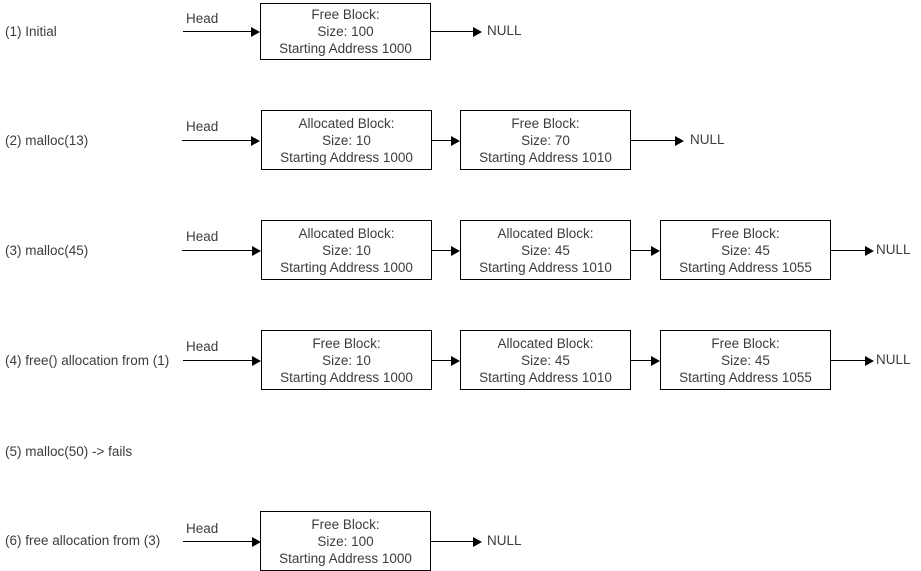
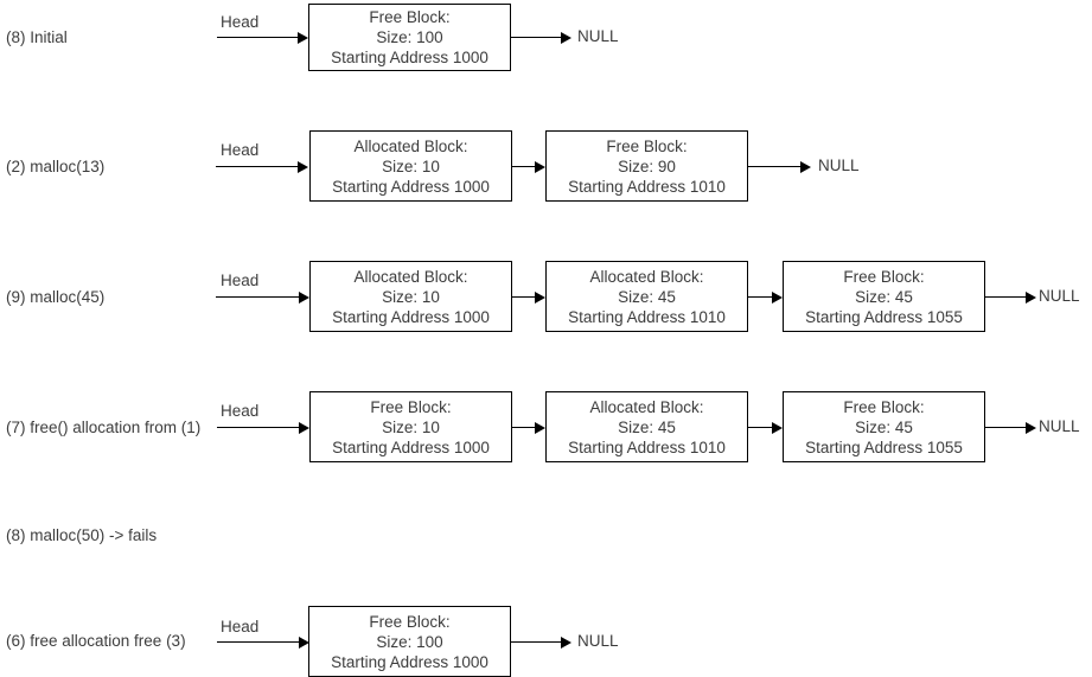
- (1) Initial
+ (8) Initial
  Head
  Free Block:
  Size: 100
  Starting Address 1000
  NULL
  (2) malloc(13)
  Head
  Allocated Block:
  Size: 10
  Starting Address 1000
  Free Block:
- Size: 70
+ Size: 90
  Starting Address 1010
  NULL
- (3) malloc(45)
+ (9) malloc(45)
  Head
  Allocated Block:
  Size: 10
  Starting Address 1000
  Allocated Block:
  Size: 45
  Starting Address 1010
  Free Block:
  Size: 45
  Starting Address 1055
  NULL
- (4) free() allocation from (1)
+ (7) free() allocation from (1)
  Head
  Free Block:
  Size: 10
  Starting Address 1000
  Allocated Block:
  Size: 45
  Starting Address 1010
  Free Block:
  Size: 45
  Starting Address 1055
  NULL
- (5) malloc(50) -> fails
+ (8) malloc(50) -> fails
- (6) free allocation from (3)
+ (6) free allocation free (3)
  Head
  Free Block:
  Size: 100
  Starting Address 1000
  NULL
